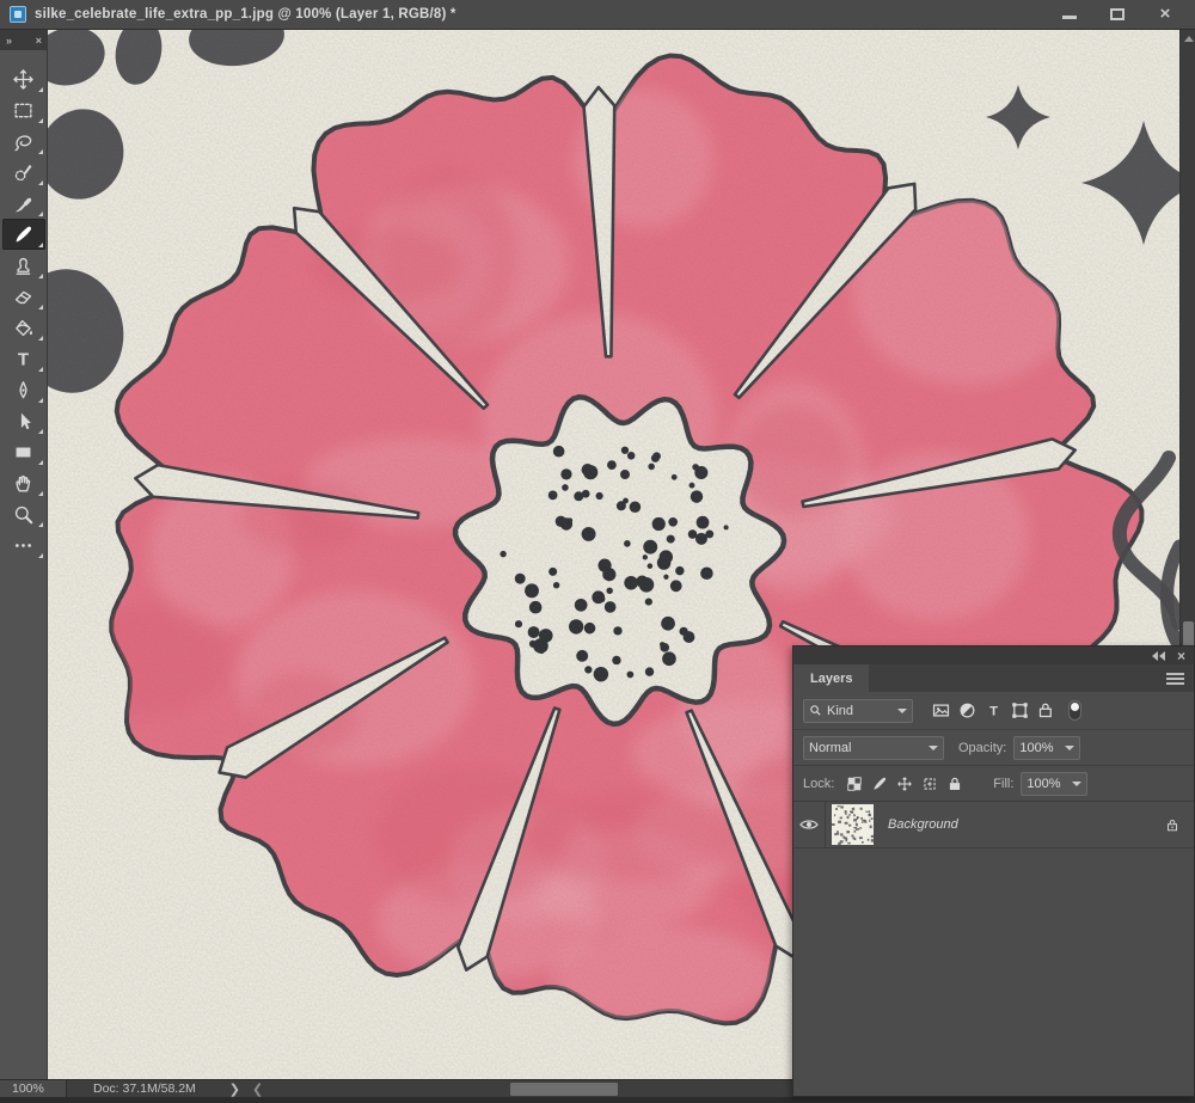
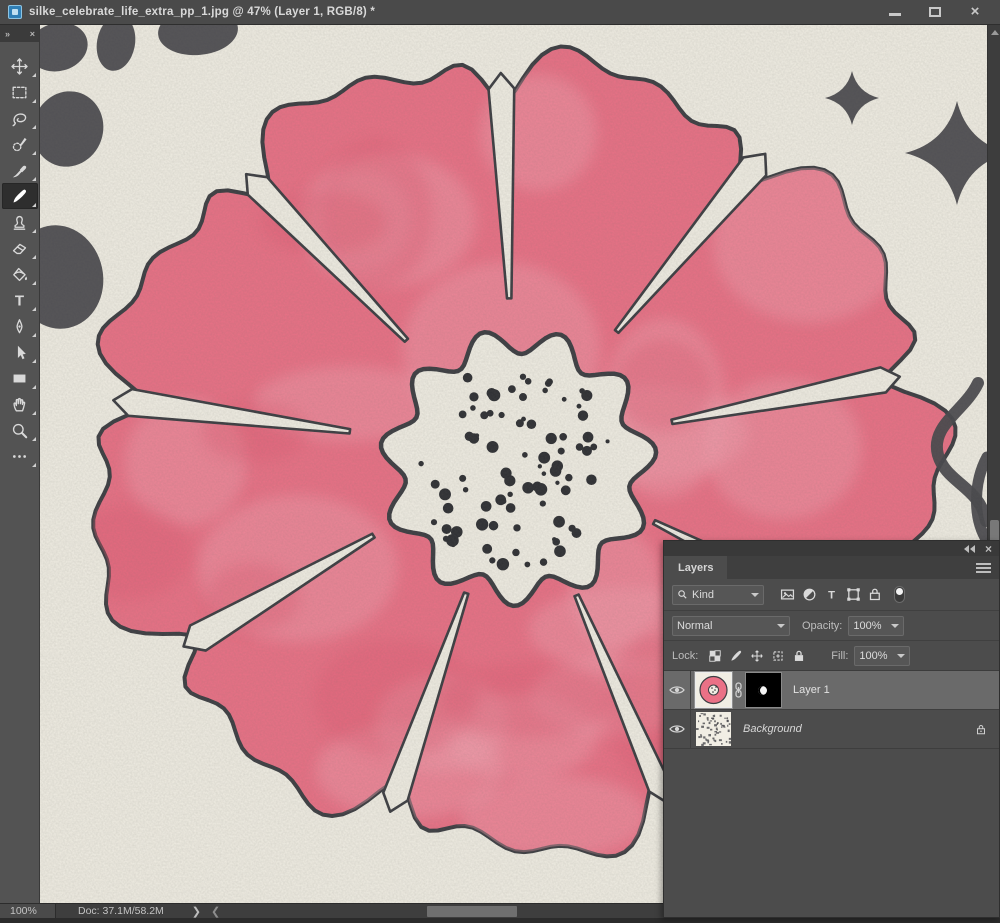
- silke_celebrate_life_extra_pp_1.jpg @ 100% (Layer 1, RGB/8) *
+ silke_celebrate_life_extra_pp_1.jpg @ 47% (Layer 1, RGB/8) *
  ×
  »
  ×
  T
  100%
  Doc: 37.1M/58.2M
  ❯
  ❮
  ×
  Layers
  Kind
  T
  Normal
  Opacity:
  100%
  Lock:
  Fill:
  100%
+ Layer 1
  Background
